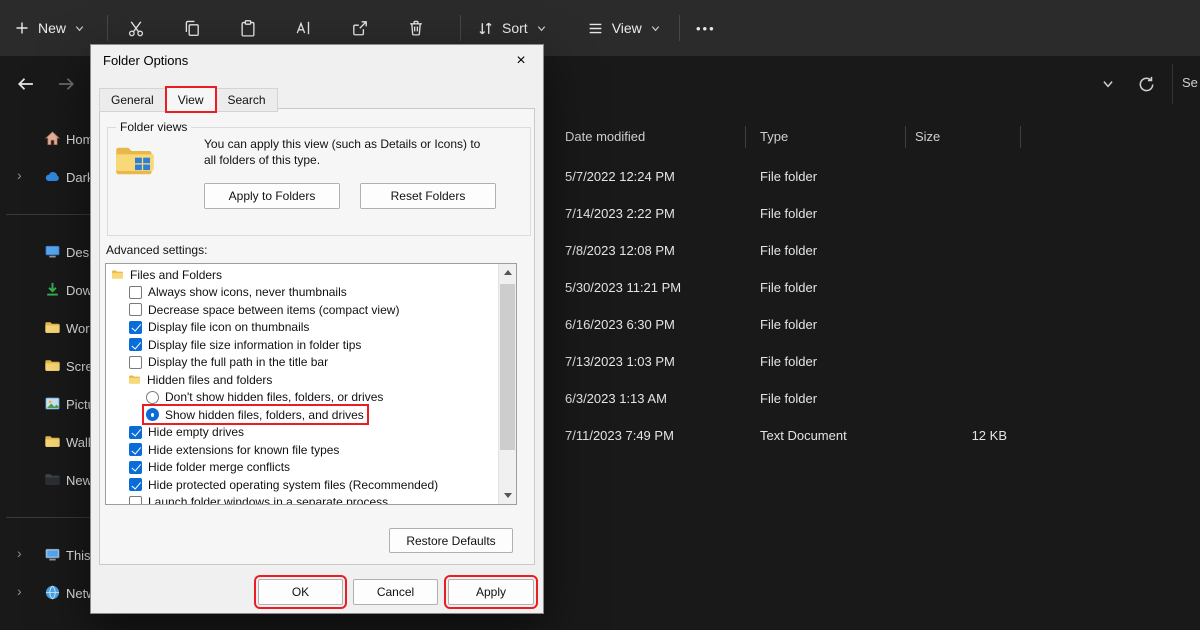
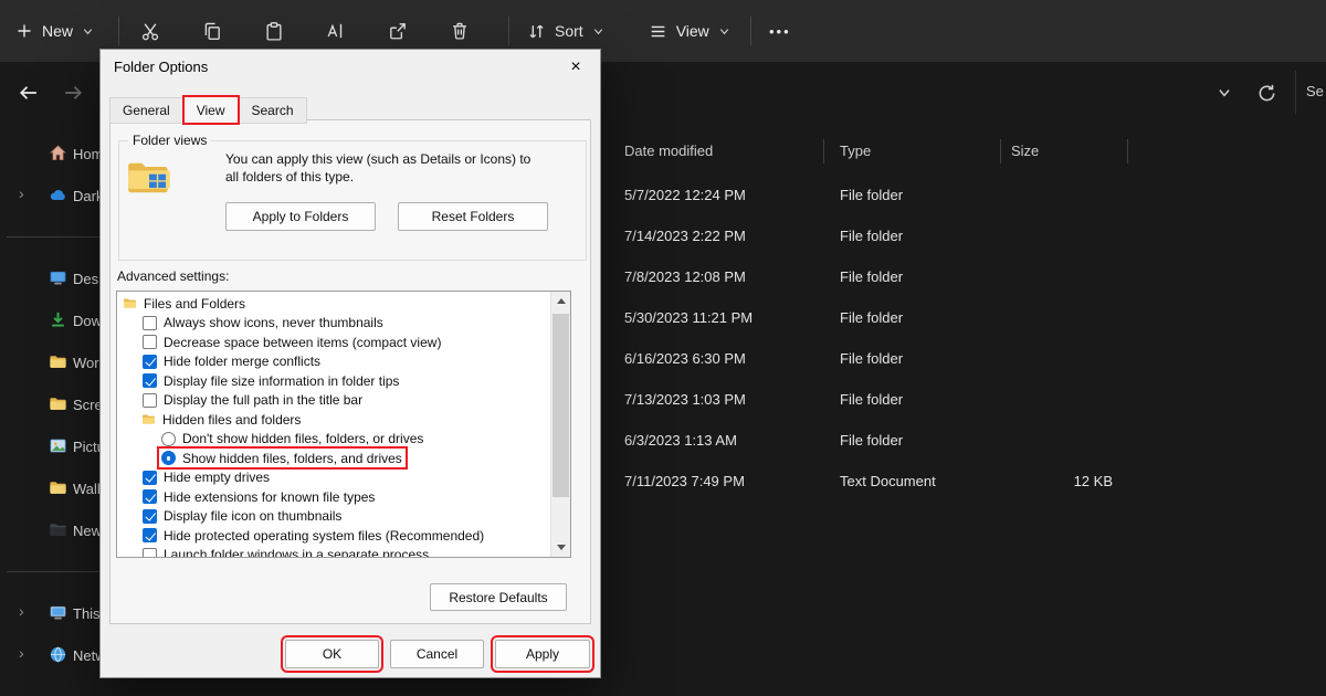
  New
  Sort
  View
  •••
  Se
  Date modified
  Type
  Size
  5/7/2022 12:24 PM
  File folder
  7/14/2023 2:22 PM
  File folder
  7/8/2023 12:08 PM
  File folder
  5/30/2023 11:21 PM
  File folder
  6/16/2023 6:30 PM
  File folder
  7/13/2023 1:03 PM
  File folder
  6/3/2023 1:13 AM
  File folder
  7/11/2023 7:49 PM
  Text Document
  12 KB
  Hom
  ›
  Dar
  Des
  Dow
  Wor
  Scr
  Pict
  Wal
  New
  ›
  This
  ›
  Net
  Folder Options
  ×
  General
  View
  Search
  Folder views
  You can apply this view (such as Details or Icons) to
  all folders of this type.
  Apply to Folders
  Reset Folders
  Advanced settings:
  Files and Folders
  Always show icons, never thumbnails
  Decrease space between items (compact view)
- Display file icon on thumbnails
+ Hide folder merge conflicts
  Display file size information in folder tips
  Display the full path in the title bar
  Hidden files and folders
  Don't show hidden files, folders, or drives
  Show hidden files, folders, and drives
  Hide empty drives
  Hide extensions for known file types
- Hide folder merge conflicts
+ Display file icon on thumbnails
  Hide protected operating system files (Recommended)
  Launch folder windows in a separate process
  Restore Defaults
  OK
  Cancel
  Apply
